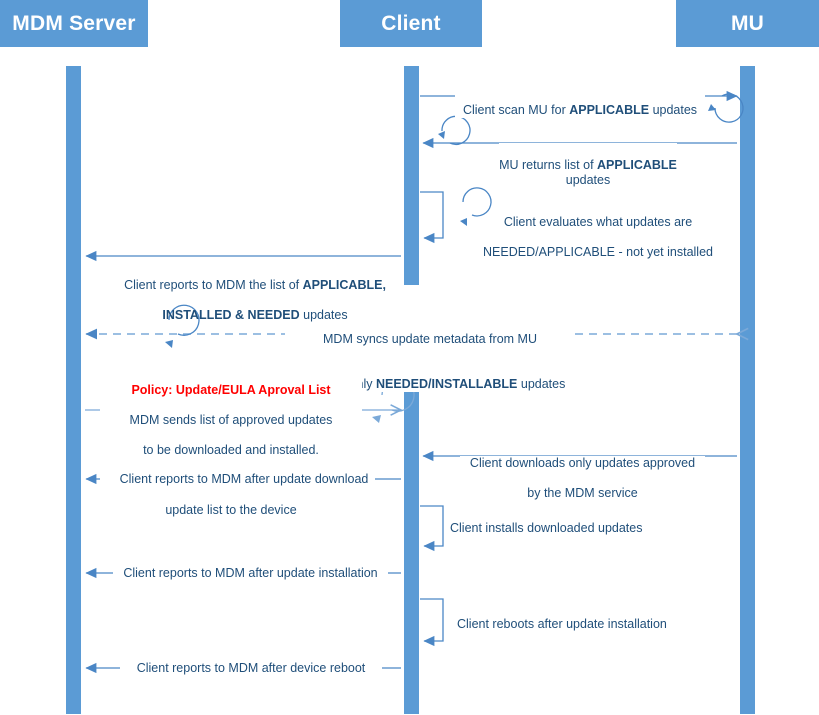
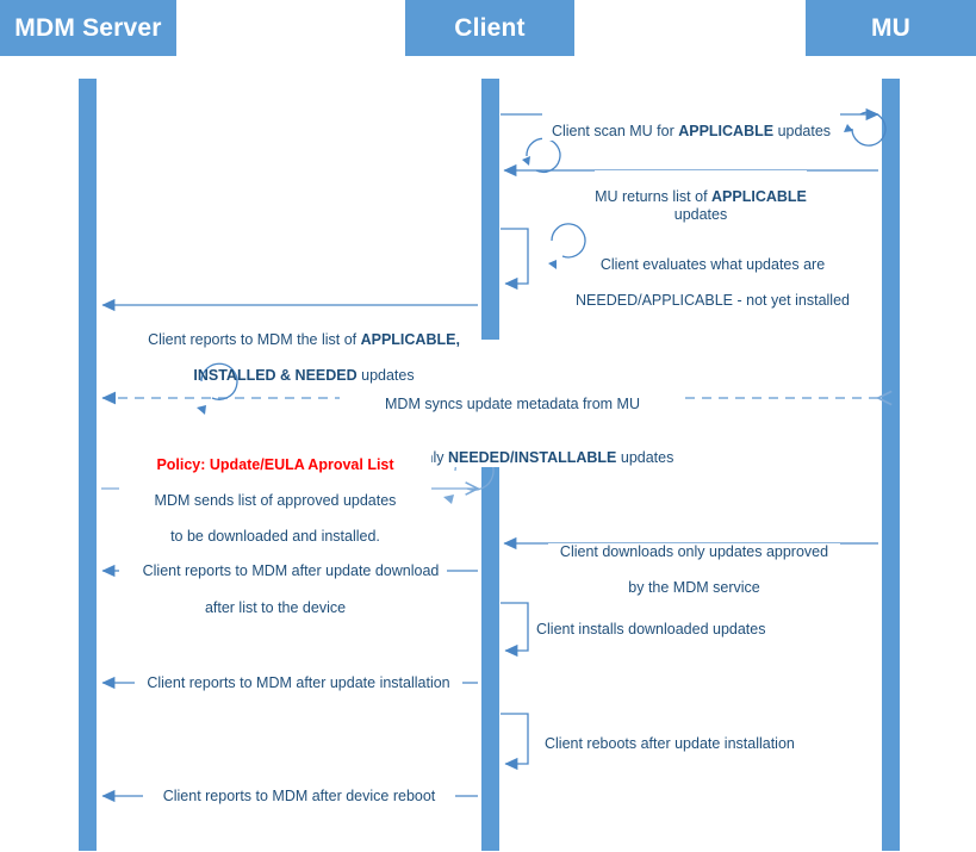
  MDM Server
  Client
  MU
  Client scan MU for APPLICABLE updates
  MU returns list of APPLICABLE
  updates
  Client evaluates what updates are
  NEEDED/APPLICABLE - not yet installed
  Client reports to MDM the list of APPLICABLE,
  INSTALLED & NEEDED updates
  MDM syncs update metadata from MU
  ly NEEDED/INSTALLABLE updates
  Policy: Update/EULA Aproval List
  MDM sends list of approved updates
  to be downloaded and installed.
- update list to the device
+ after list to the device
  Client downloads only updates approved
  by the MDM service
  Client reports to MDM after update download
  Client installs downloaded updates
  Client reports to MDM after update installation
  Client reboots after update installation
  Client reports to MDM after device reboot
